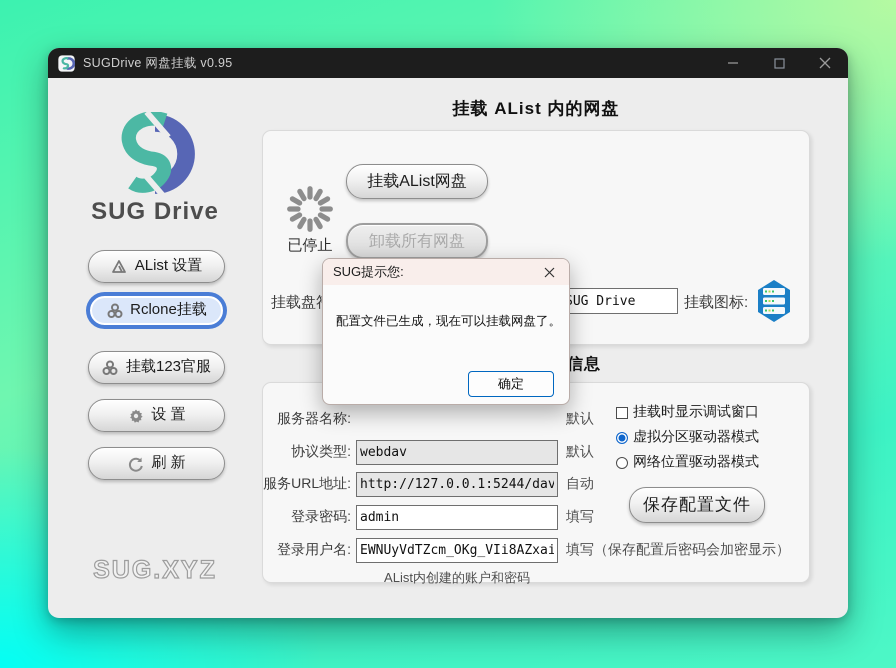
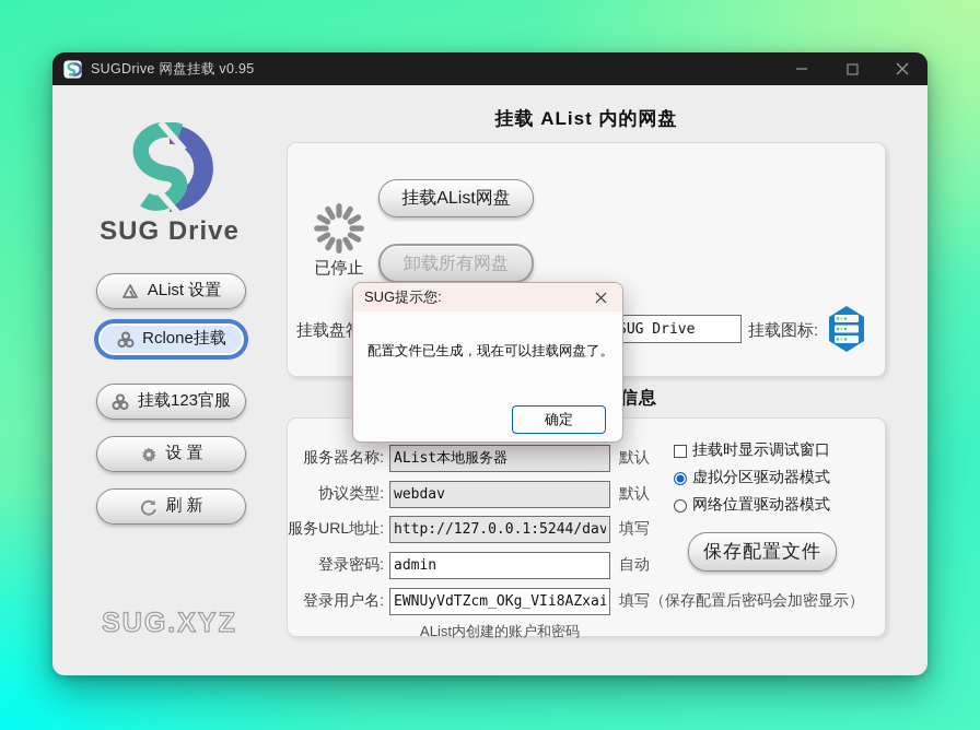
  SUGDrive 网盘挂载 v0.95
  SUG Drive
  AList 设置
  Rclone挂载
  挂载123官服
  设 置
  刷 新
  SUG.XYZ
  挂载 AList 内的网盘
  已停止
  挂载AList网盘
  卸载所有网盘
  UG Drive
  挂载图标:
  服务器名称:
+ AList本地服务器
  默认
  协议类型:
  webdav
  默认
  服务URL地址:
  http://127.0.0.1:5244/dav
- 自动
+ 填写
  登录密码:
  admin
- 填写
+ 自动
  登录用户名:
  EWNUyVdTZcm_OKg_VIi8AZxai
  填写（保存配置后密码会加密显示）
  AList内创建的账户和密码
  挂载时显示调试窗口
  虚拟分区驱动器模式
  网络位置驱动器模式
  保存配置文件
  SUG提示您:
  配置文件已生成，现在可以挂载网盘了。
  确定
